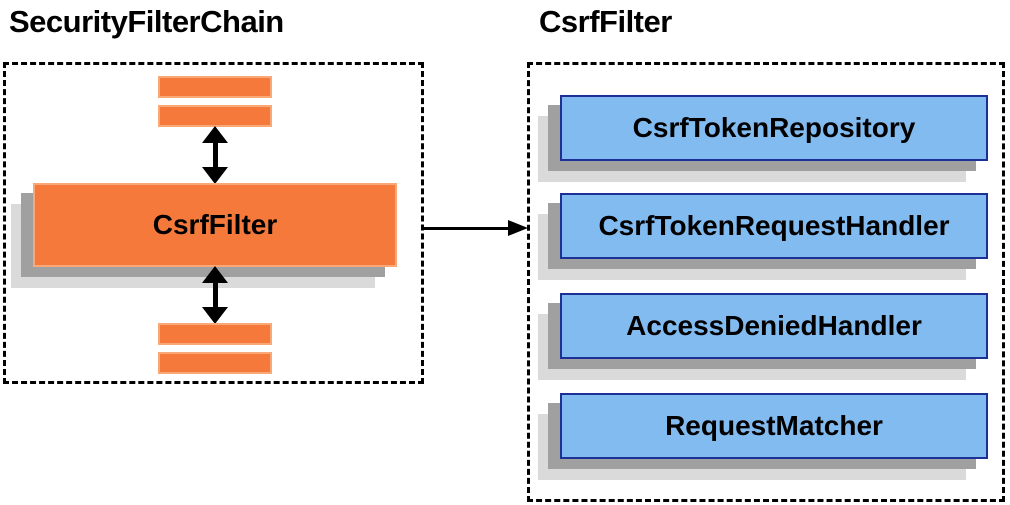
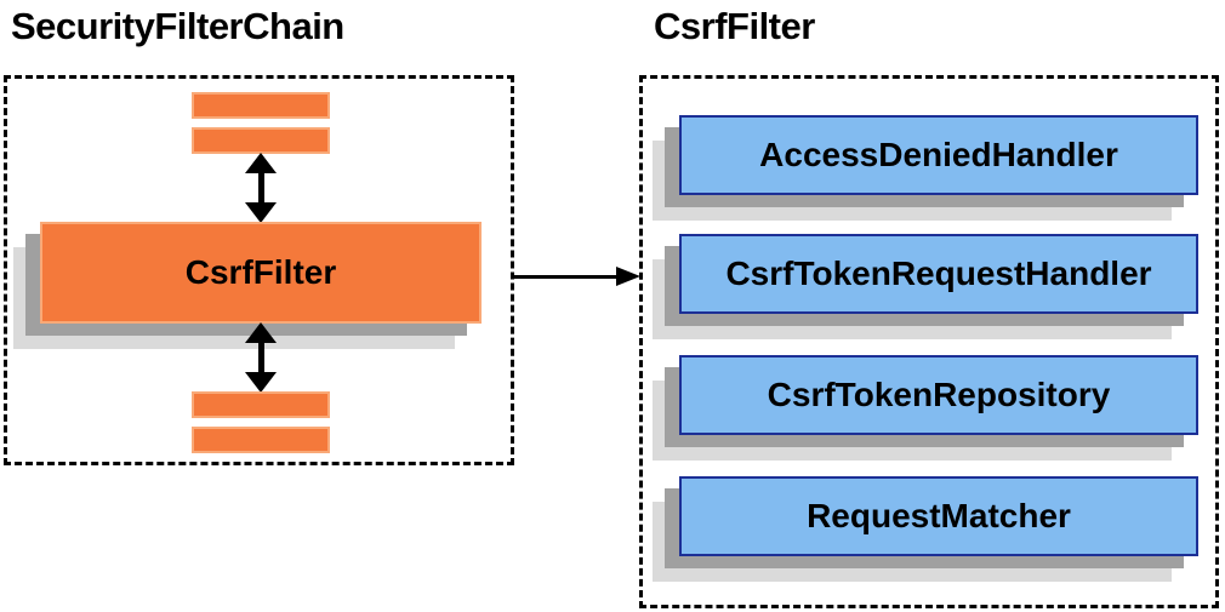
  SecurityFilterChain
  CsrfFilter
  CsrfFilter
- CsrfTokenRepository
+ AccessDeniedHandler
  CsrfTokenRequestHandler
- AccessDeniedHandler
+ CsrfTokenRepository
  RequestMatcher
